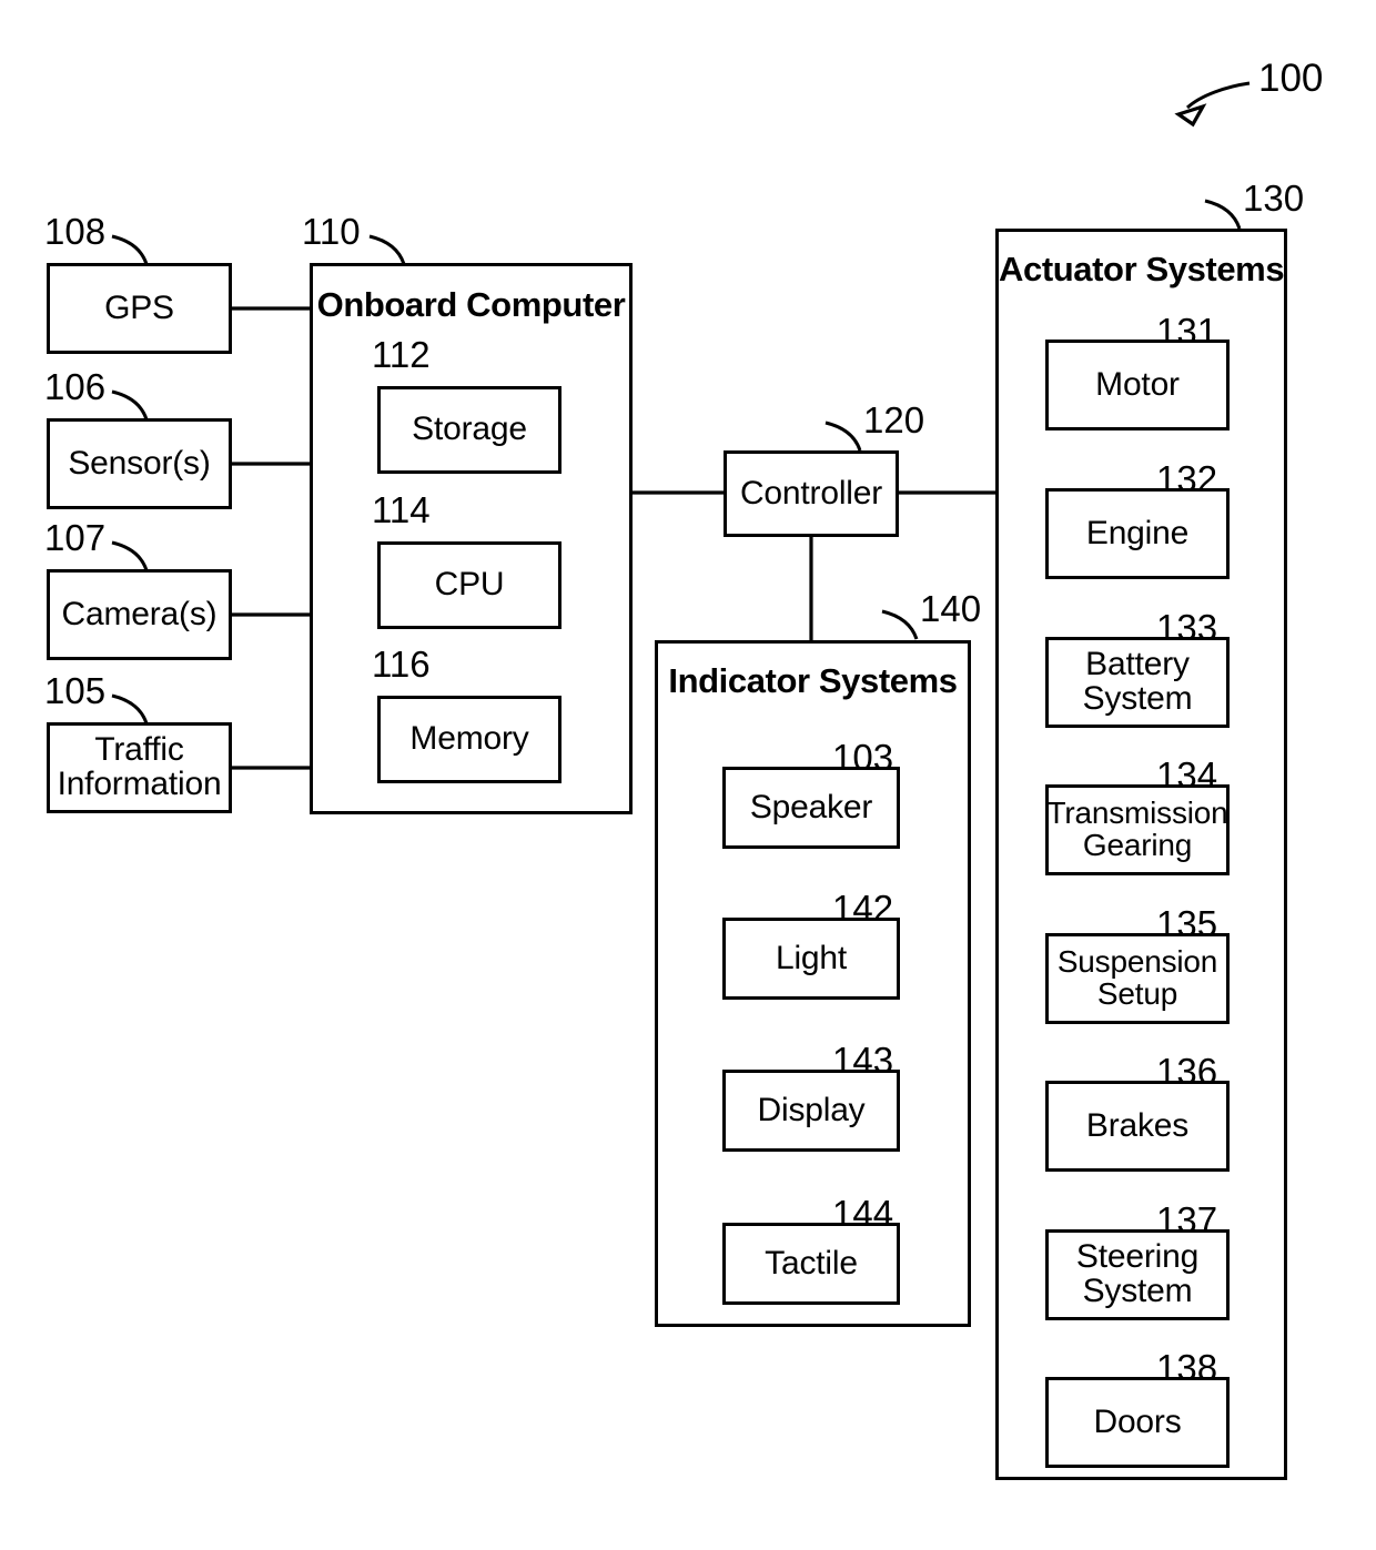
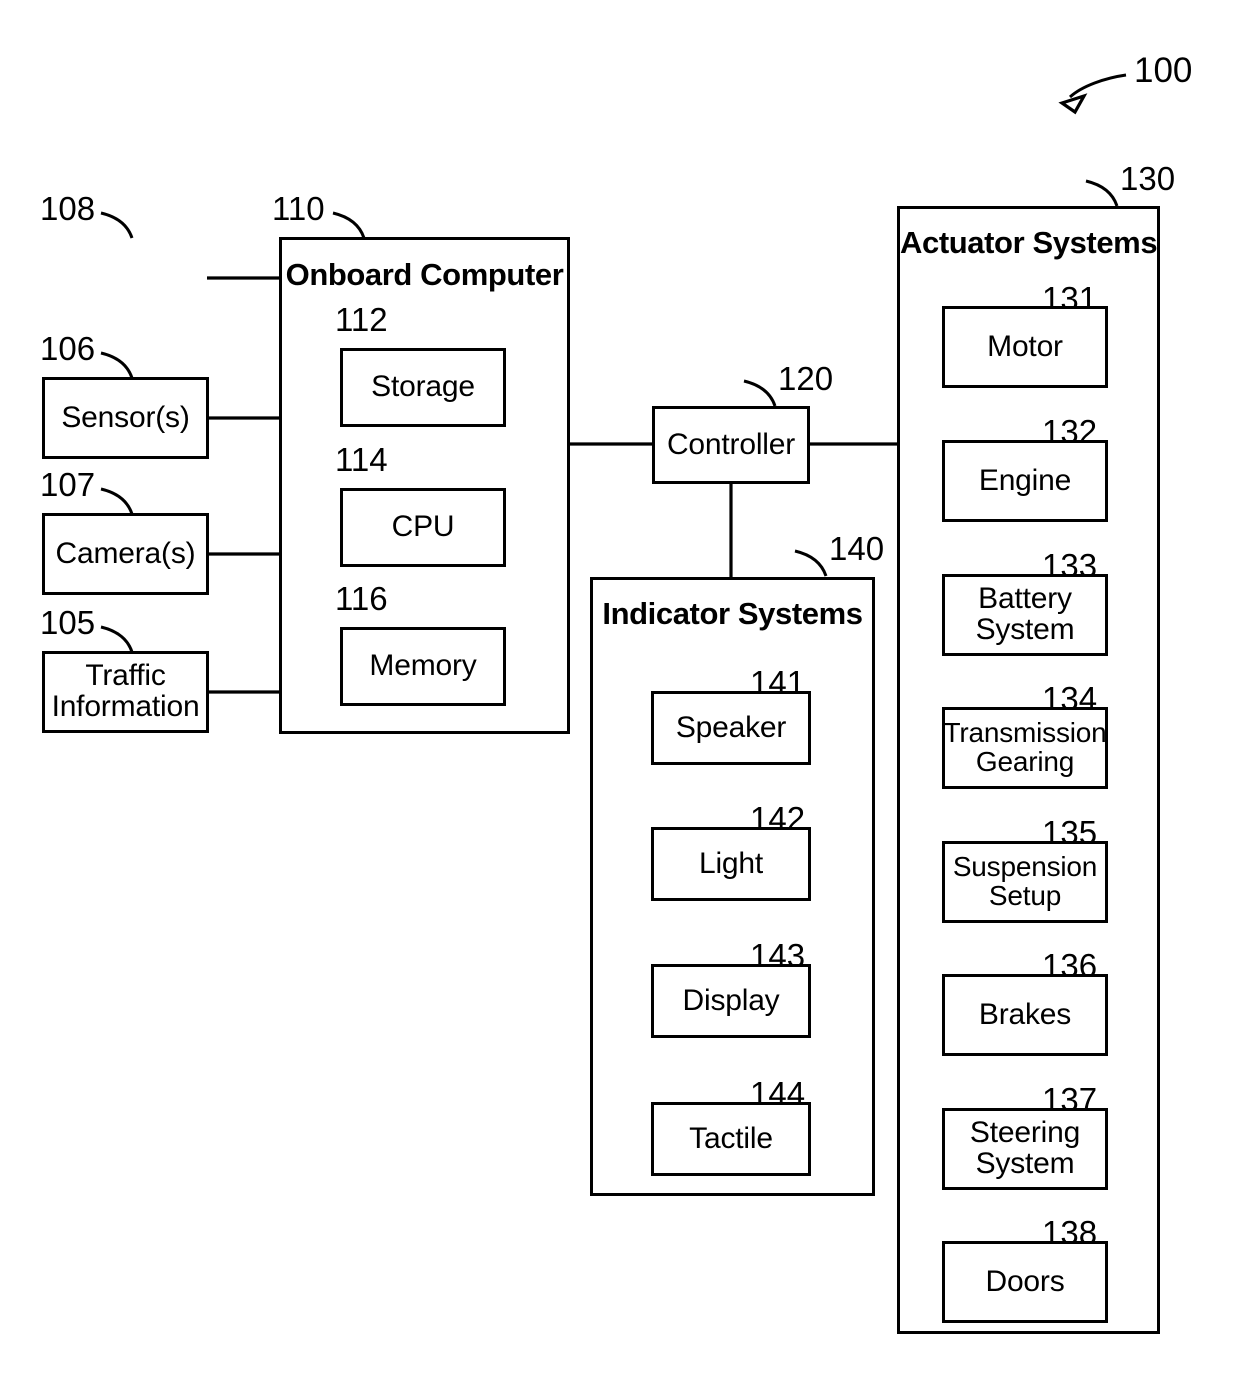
  100
  108
- GPS
  106
  Sensor(s)
  107
  Camera(s)
  105
  Traffic
  Information
  110
  Onboard Computer
  112
  Storage
  114
  CPU
  116
  Memory
  120
  Controller
  140
  Indicator Systems
- 103
+ 141
  Speaker
  142
  Light
  143
  Display
  144
  Tactile
  130
  Actuator Systems
  131
  Motor
  132
  Engine
  133
  Battery
  System
  134
  Transmission
  Gearing
  135
  Suspension
  Setup
  136
  Brakes
  137
  Steering
  System
  138
  Doors
